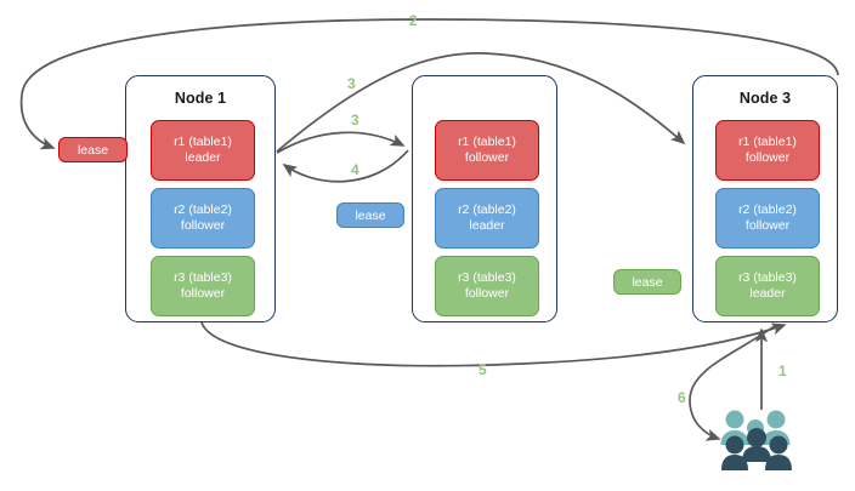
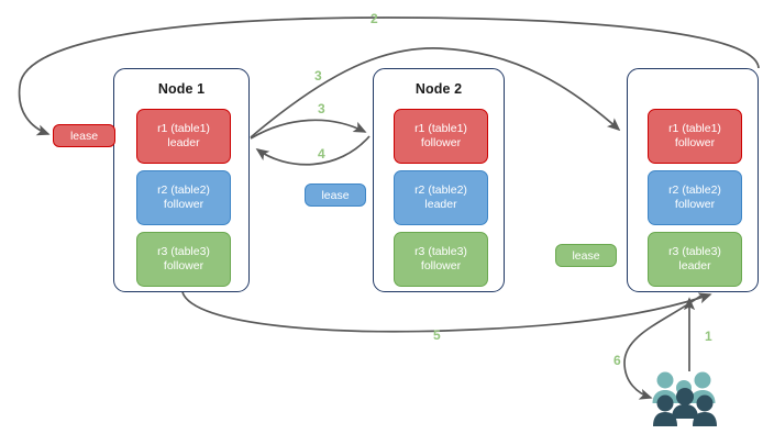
  Node 1
  r1 (table1)
  leader
  r2 (table2)
  follower
  r3 (table3)
  follower
+ Node 2
  r1 (table1)
  follower
  r2 (table2)
  leader
  r3 (table3)
  follower
- Node 3
  r1 (table1)
  follower
  r2 (table2)
  follower
  r3 (table3)
  leader
  lease
  lease
  lease
  2
  3
  3
  4
  5
  1
  6
